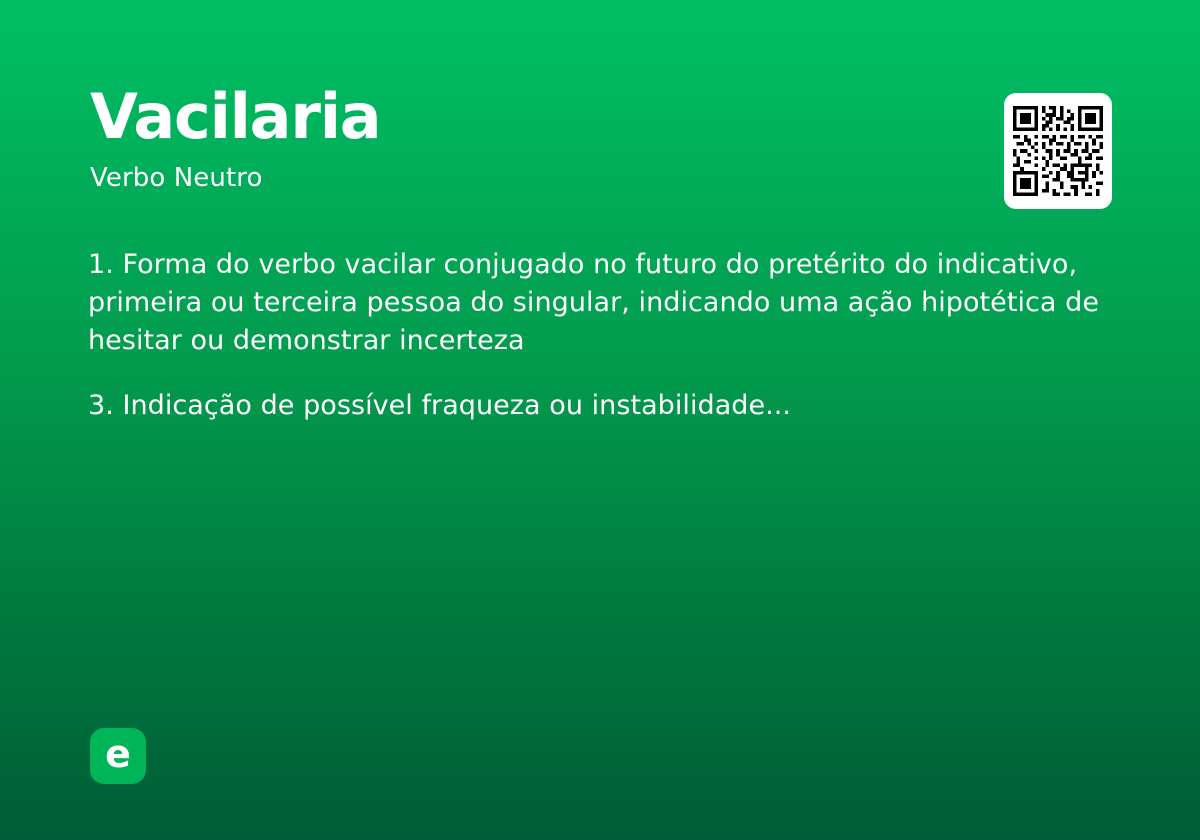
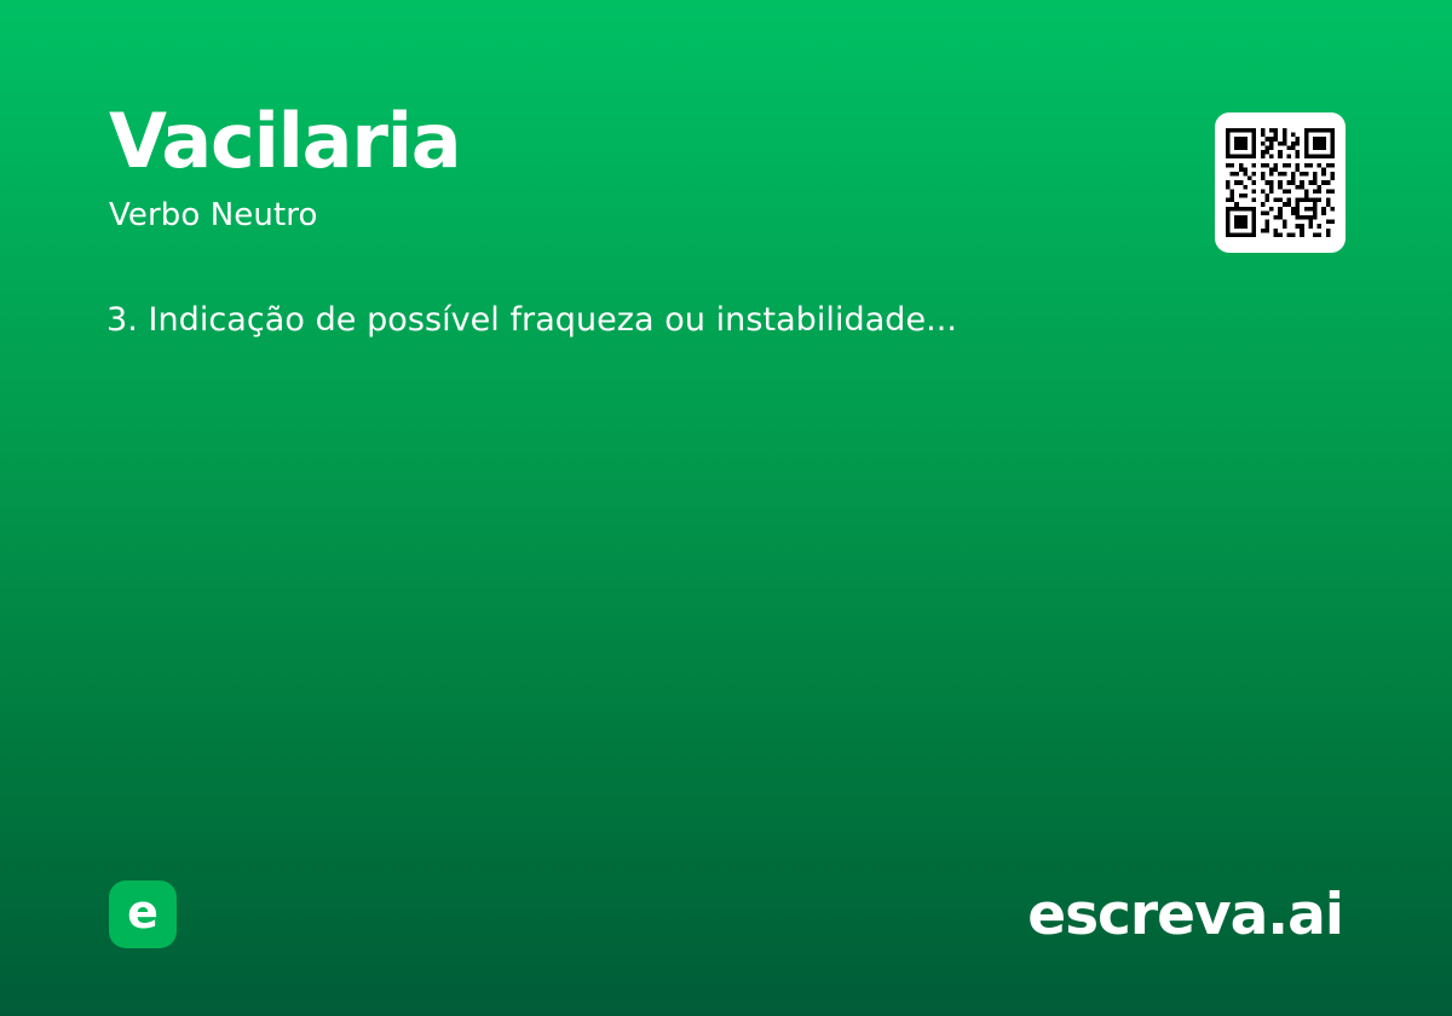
  Vacilaria
  Verbo Neutro
- 1. Forma do verbo vacilar conjugado no futuro do pretérito do indicativo, primeira ou terceira pessoa do singular, indicando uma ação hipotética de hesitar ou demonstrar incerteza
  3. Indicação de possível fraqueza ou instabilidade...
  e
+ escreva.ai
